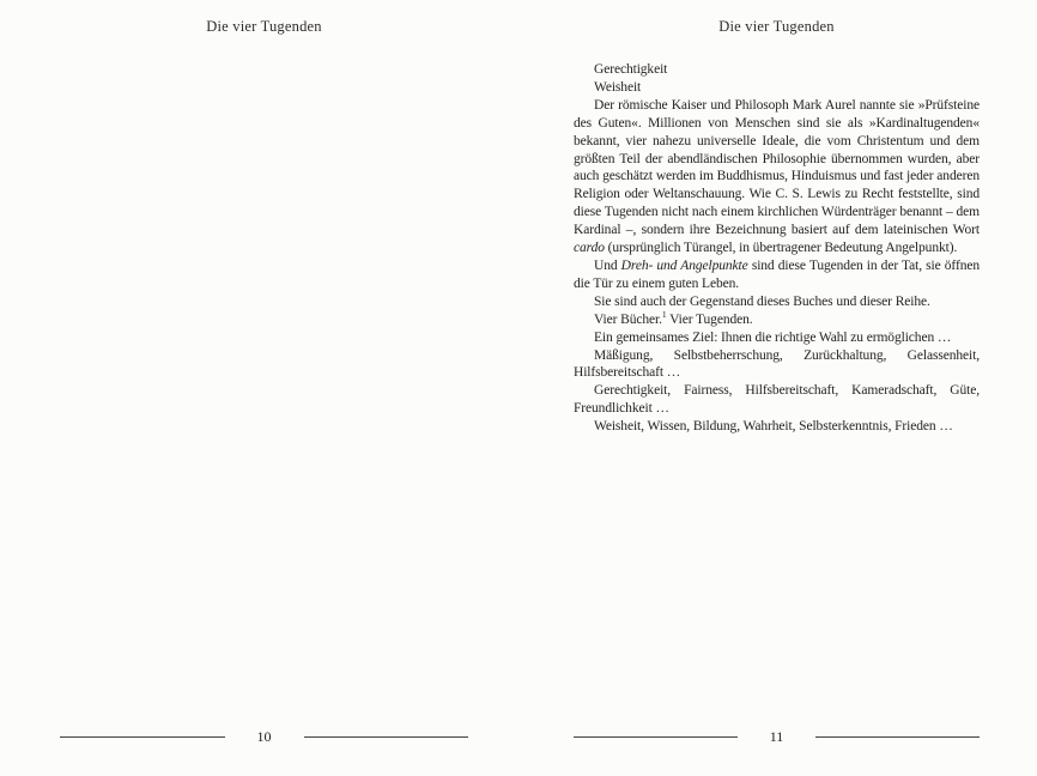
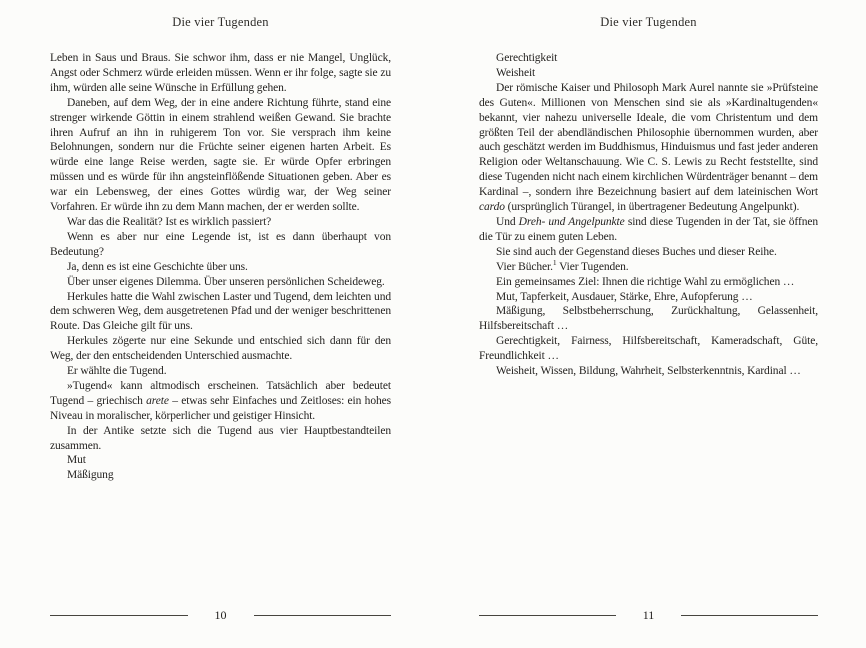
  Die vier Tugenden
+ Leben in Saus und Braus. Sie schwor ihm, dass er nie Mangel, Unglück, Angst oder Schmerz würde erleiden müssen. Wenn er ihr folge, sagte sie zu ihm, würden alle seine Wünsche in Erfüllung gehen.
+ Daneben, auf dem Weg, der in eine andere Richtung führte, stand eine strenger wirkende Göttin in einem strahlend weißen Gewand. Sie brachte ihren Aufruf an ihn in ruhigerem Ton vor. Sie versprach ihm keine Belohnungen, sondern nur die Früchte seiner eigenen harten Arbeit. Es würde eine lange Reise werden, sagte sie. Er würde Opfer erbringen müssen und es würde für ihn angsteinflößende Situationen geben. Aber es war ein Lebensweg, der eines Gottes würdig war, der Weg seiner Vorfahren. Er würde ihn zu dem Mann machen, der er werden sollte.
+ War das die Realität? Ist es wirklich passiert?
+ Wenn es aber nur eine Legende ist, ist es dann überhaupt von Bedeutung?
+ Ja, denn es ist eine Geschichte über uns.
+ Über unser eigenes Dilemma. Über unseren persönlichen Scheideweg.
+ Herkules hatte die Wahl zwischen Laster und Tugend, dem leichten und dem schweren Weg, dem ausgetretenen Pfad und der weniger beschrittenen Route. Das Gleiche gilt für uns.
+ Herkules zögerte nur eine Sekunde und entschied sich dann für den Weg, der den entscheidenden Unterschied ausmachte.
+ Er wählte die Tugend.
+ »Tugend« kann altmodisch erscheinen. Tatsächlich aber bedeutet Tugend – griechisch arete – etwas sehr Einfaches und Zeitloses: ein hohes Niveau in moralischer, körperlicher und geistiger Hinsicht.
+ In der Antike setzte sich die Tugend aus vier Hauptbestandteilen zusammen.
+ Mut
+ Mäßigung
  10
  Die vier Tugenden
  Gerechtigkeit
  Weisheit
  Der römische Kaiser und Philosoph Mark Aurel nannte sie »Prüfsteine des Guten«. Millionen von Menschen sind sie als »Kardinaltugenden« bekannt, vier nahezu universelle Ideale, die vom Christentum und dem größten Teil der abendländischen Philosophie übernommen wurden, aber auch geschätzt werden im Buddhismus, Hinduismus und fast jeder anderen Religion oder Weltanschauung. Wie C. S. Lewis zu Recht feststellte, sind diese Tugenden nicht nach einem kirchlichen Würdenträger benannt – dem Kardinal –, sondern ihre Bezeichnung basiert auf dem lateinischen Wort cardo (ursprünglich Türangel, in übertragener Bedeutung Angelpunkt).
  Und Dreh- und Angelpunkte sind diese Tugenden in der Tat, sie öffnen die Tür zu einem guten Leben.
  Sie sind auch der Gegenstand dieses Buches und dieser Reihe.
  Vier Bücher.1 Vier Tugenden.
  Ein gemeinsames Ziel: Ihnen die richtige Wahl zu ermöglichen …
+ Mut, Tapferkeit, Ausdauer, Stärke, Ehre, Aufopferung …
  Mäßigung, Selbstbeherrschung, Zurückhaltung, Gelassenheit, Hilfsbereitschaft …
  Gerechtigkeit, Fairness, Hilfsbereitschaft, Kameradschaft, Güte, Freundlichkeit …
- Weisheit, Wissen, Bildung, Wahrheit, Selbsterkenntnis, Frieden …
+ Weisheit, Wissen, Bildung, Wahrheit, Selbsterkenntnis, Kardinal …
  11
